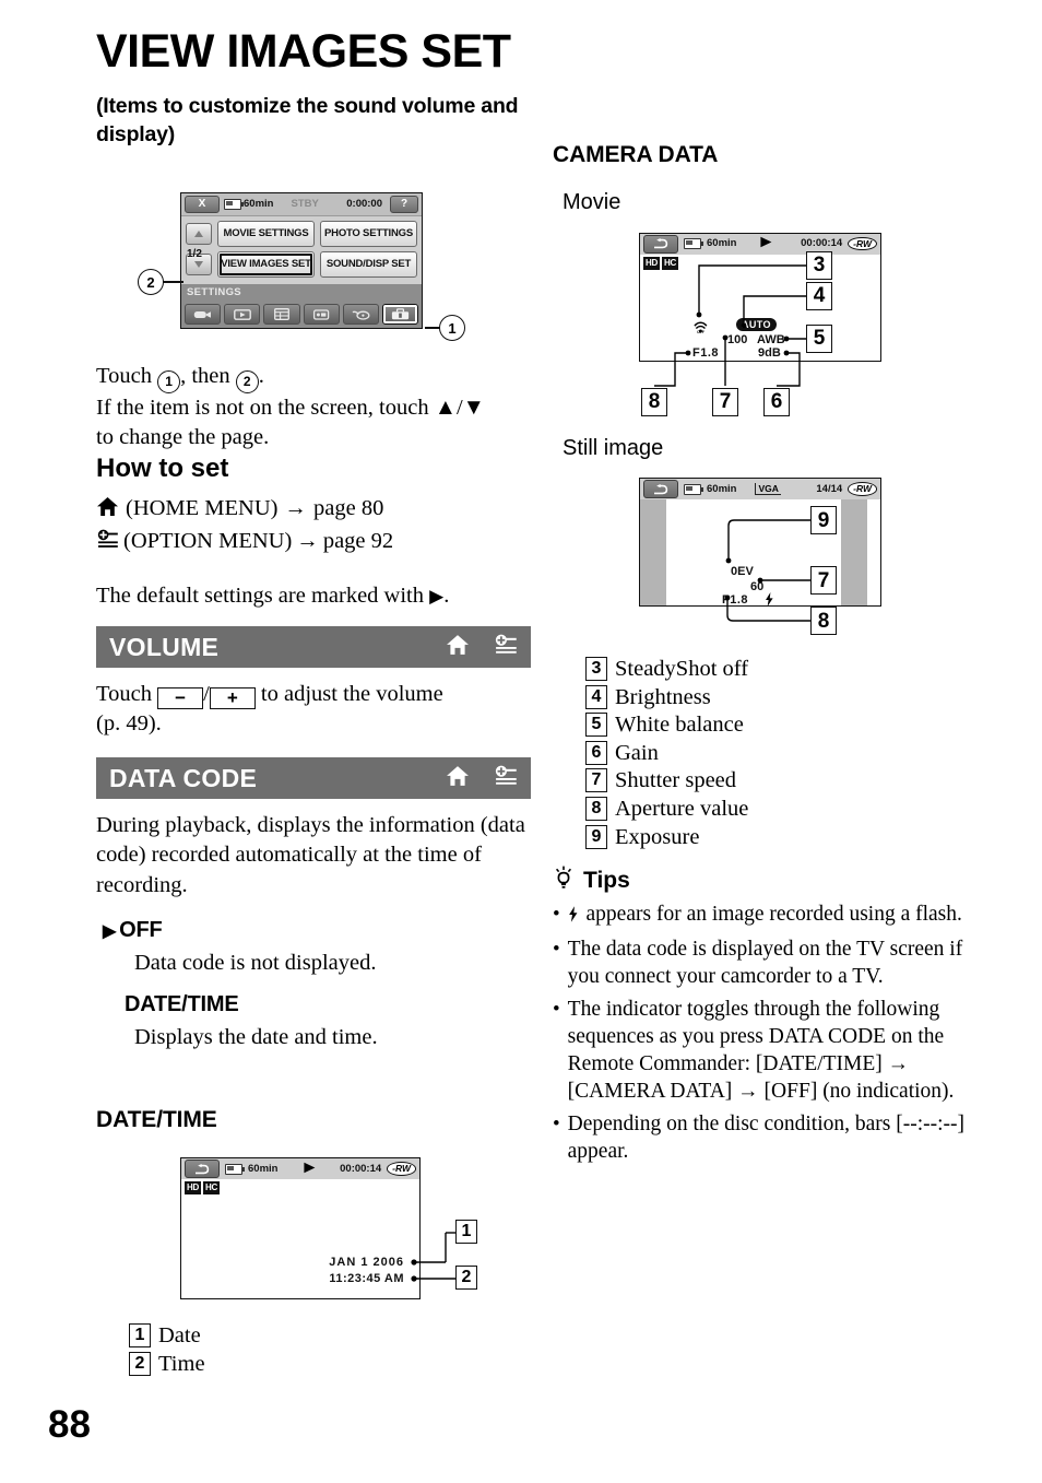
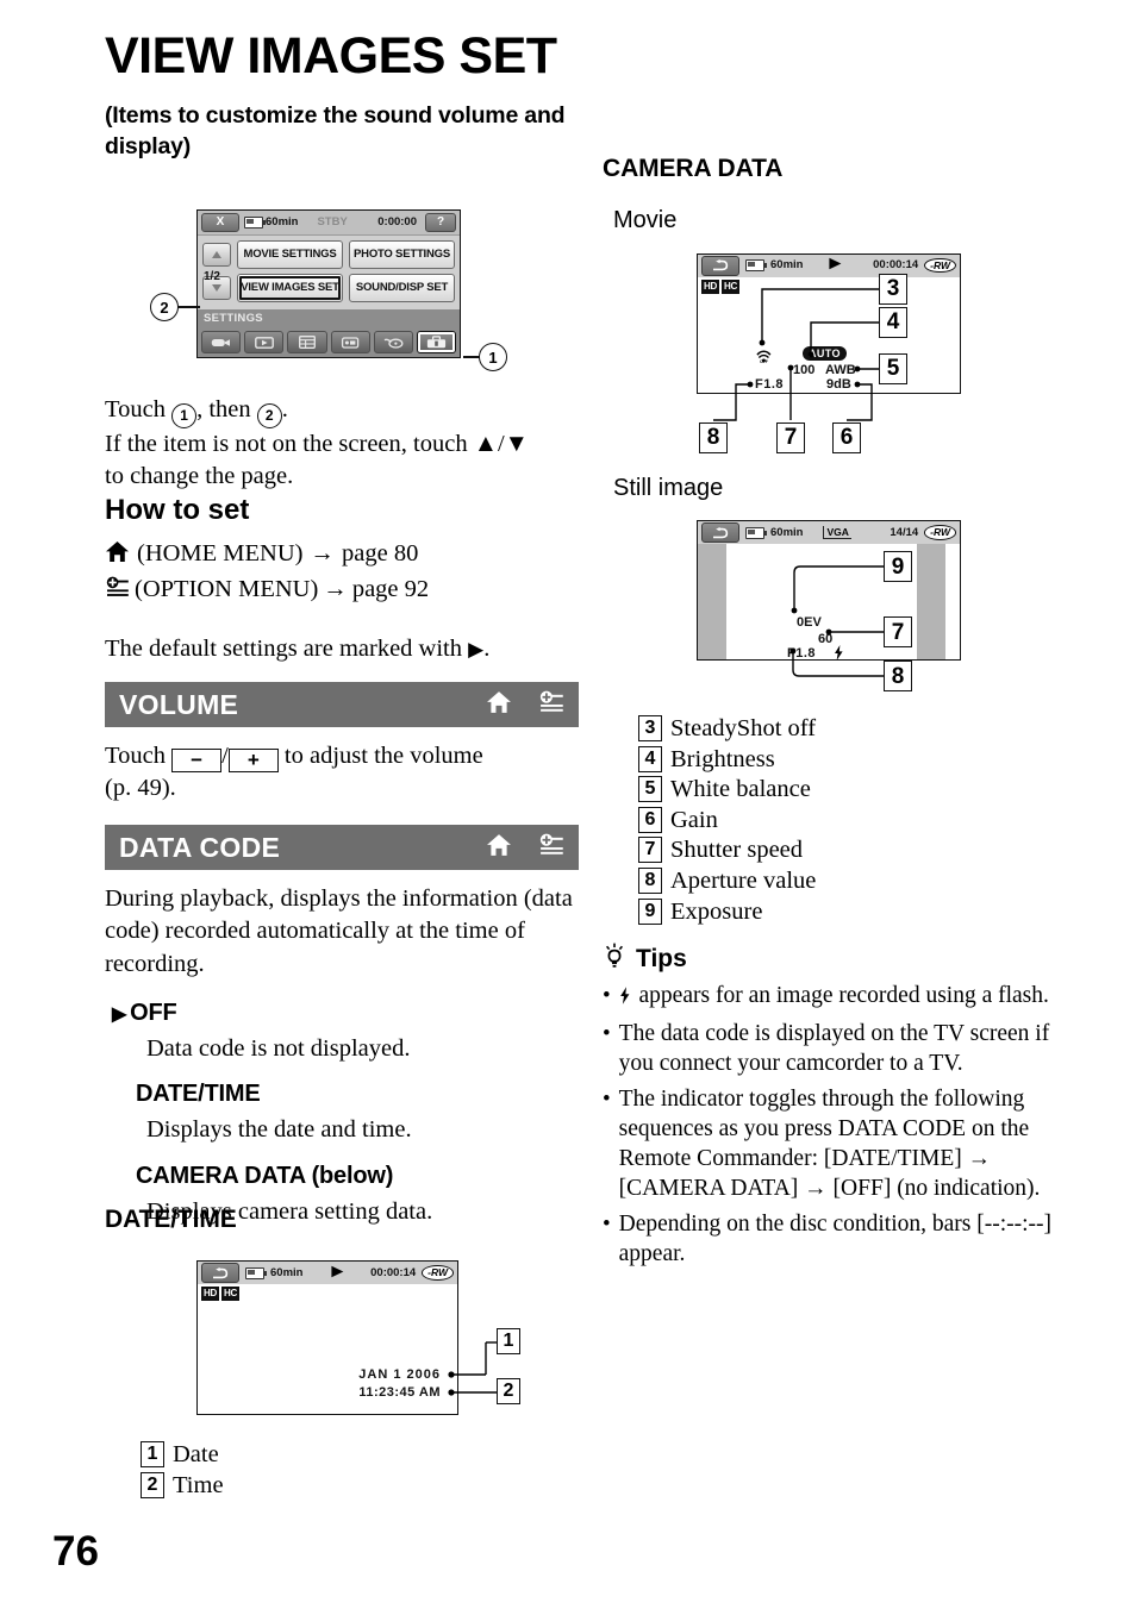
  VIEW IMAGES SET
  (Items to customize the sound volume and display)
  X
  60min
  STBY
  0:00:00
  ?
  1/2
  MOVIE SETTINGS
  PHOTO SETTINGS
  VIEW IMAGES SET
  SOUND/DISP SET
  SETTINGS
  1
  2
  Touch 1 , then 2 .
  If the item is not on the screen, touch ▲/▼
  to change the page.
  How to set
  (HOME MENU)
  →
  page 80
  (OPTION MENU)
  →
  page 92
  The default settings are marked with ▶.
  VOLUME
  Touch − / + to adjust the volume
  (p. 49).
  DATA CODE
  During playback, displays the information (data code) recorded automatically at the time of recording.
  ▶ OFF
  Data code is not displayed.
  DATE/TIME
  Displays the date and time.
+ CAMERA DATA (below)
+ Displays camera setting data.
  DATE/TIME
  60min
  00:00:14
  -RW
  HD
  HC
  JAN 1 2006
  11:23:45 AM
  1
  2
  1
  Date
  2
  Time
  CAMERA DATA
  Movie
  60min
  00:00:14
  -RW
  HD
  HC
  UTO
  100
  AWB
  F1.8
  9dB
  3
  4
  5
  6
  7
  8
  Still image
  60min
  VGA
  14/14
  -RW
  0EV
  60
  F1.8
  9
  7
  8
  3
  SteadyShot off
  4
  Brightness
  5
  White balance
  6
  Gain
  7
  Shutter speed
  8
  Aperture value
  9
  Exposure
  Tips
  •
  appears for an image recorded using a flash.
  •
  The data code is displayed on the TV screen if you connect your camcorder to a TV.
  •
  The indicator toggles through the following sequences as you press DATA CODE on the Remote Commander: [DATE/TIME] → [CAMERA DATA] → [OFF] (no indication).
  •
  Depending on the disc condition, bars [--:--:--] appear.
- 88
+ 76
